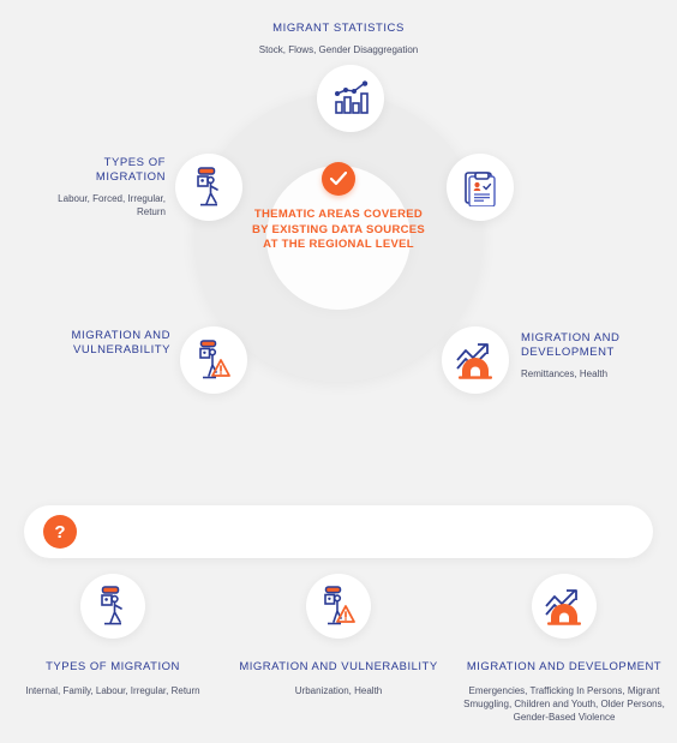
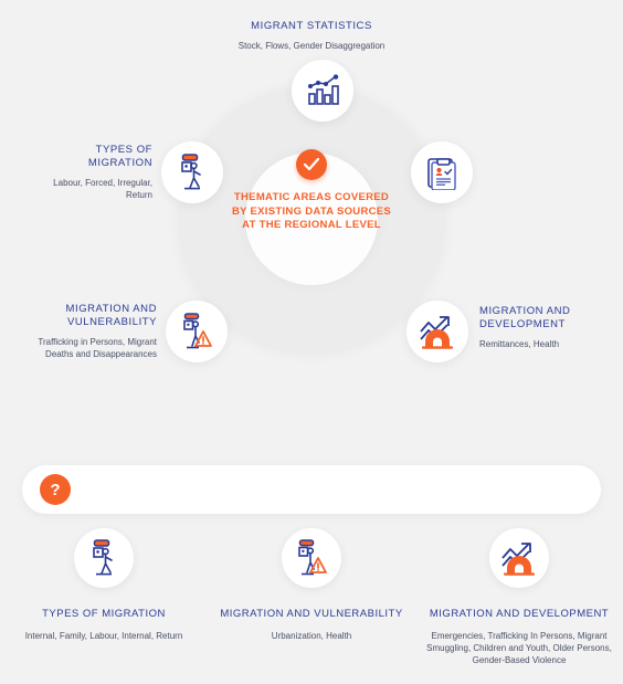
  THEMATIC AREAS COVERED BY EXISTING DATA SOURCES AT THE REGIONAL LEVEL
  MIGRANT STATISTICS
  Stock, Flows, Gender Disaggregation
  TYPES OF MIGRATION
  Labour, Forced, Irregular, Return
  MIGRATION AND VULNERABILITY
+ Trafficking in Persons, Migrant Deaths and Disappearances
  MIGRATION AND DEVELOPMENT
  Remittances, Health
  ?
  TYPES OF MIGRATION
- Internal, Family, Labour, Irregular, Return
+ Internal, Family, Labour, Internal, Return
  MIGRATION AND VULNERABILITY
  Urbanization, Health
  MIGRATION AND DEVELOPMENT
  Emergencies, Trafficking In Persons, Migrant Smuggling, Children and Youth, Older Persons, Gender-Based Violence
